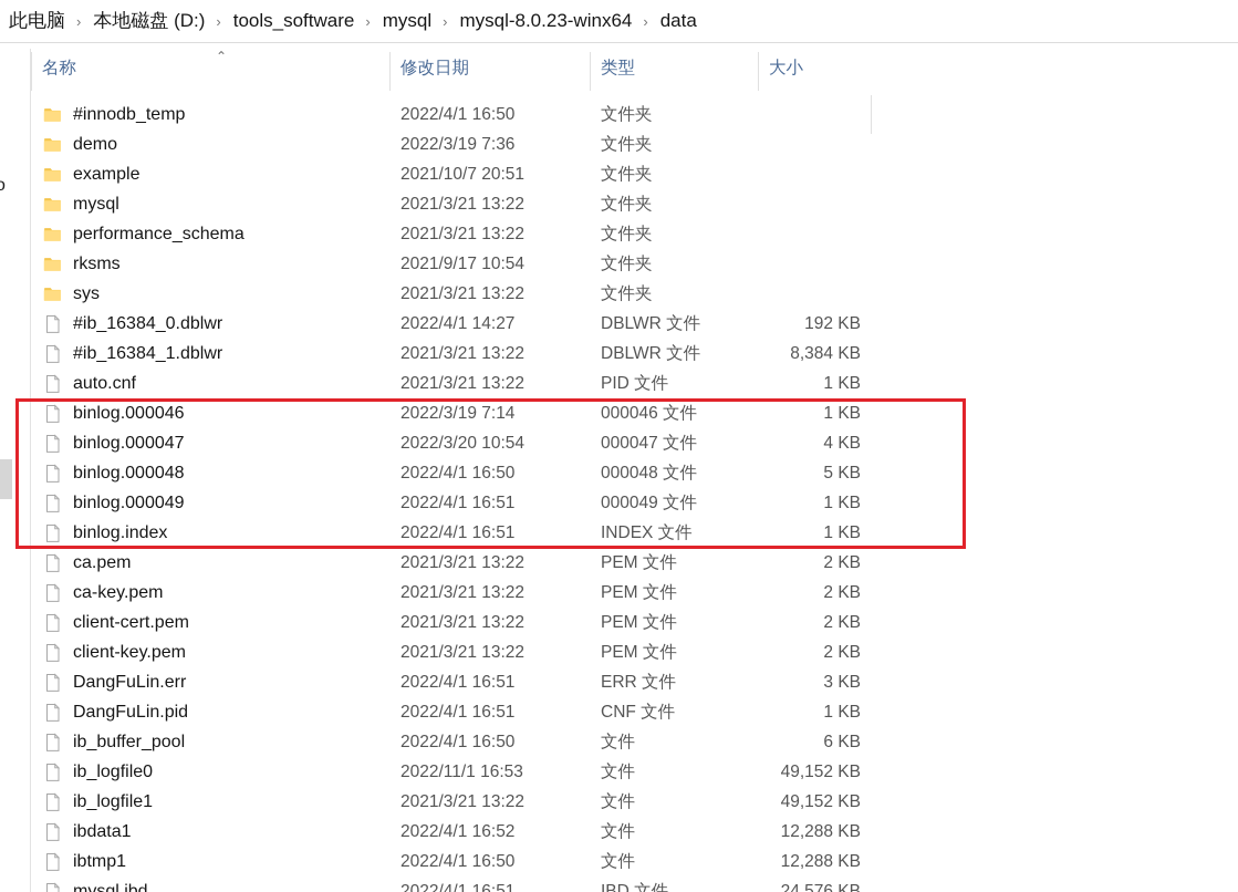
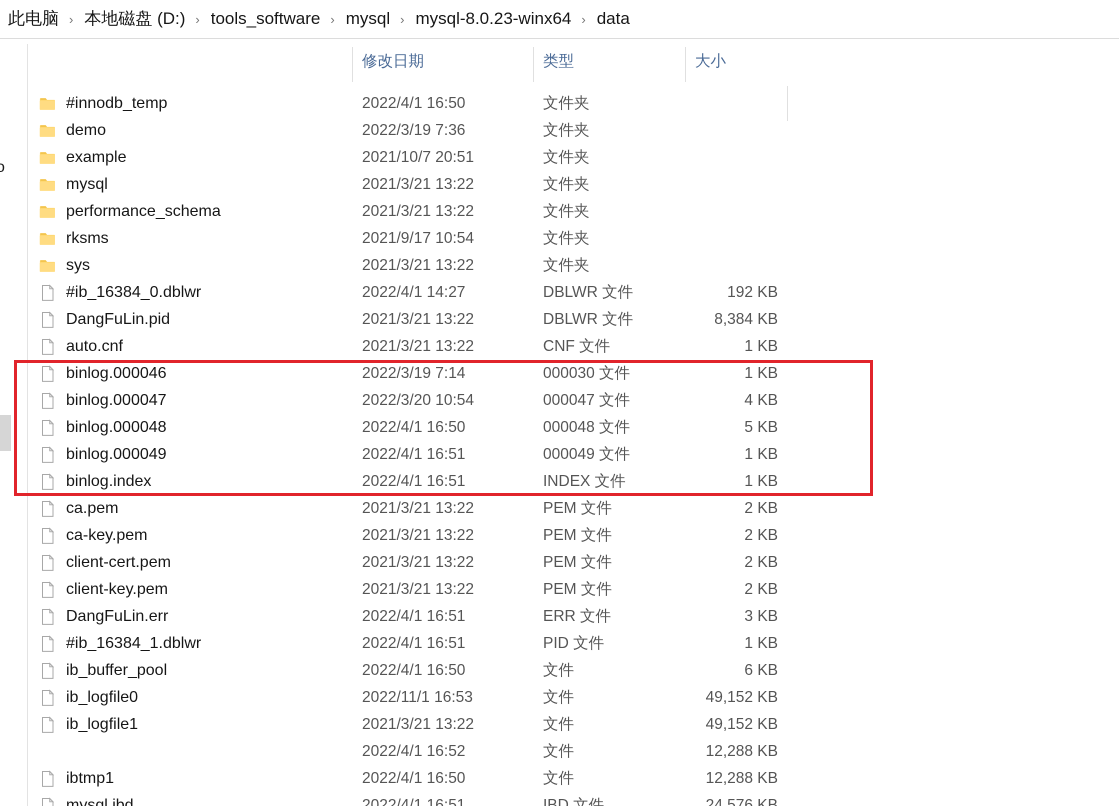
  此电脑
  ›
  本地磁盘 (D:)
  ›
  tools_software
  ›
  mysql
  ›
  mysql-8.0.23-winx64
  ›
  data
  o
- 名称
- ⌃
  修改日期
  类型
  大小
  #innodb_temp
  2022/4/1 16:50
  文件夹
  demo
  2022/3/19 7:36
  文件夹
  example
  2021/10/7 20:51
  文件夹
  mysql
  2021/3/21 13:22
  文件夹
  performance_schema
  2021/3/21 13:22
  文件夹
  rksms
  2021/9/17 10:54
  文件夹
  sys
  2021/3/21 13:22
  文件夹
  #ib_16384_0.dblwr
  2022/4/1 14:27
  DBLWR 文件
  192 KB
- #ib_16384_1.dblwr
+ DangFuLin.pid
  2021/3/21 13:22
  DBLWR 文件
  8,384 KB
  auto.cnf
  2021/3/21 13:22
- PID 文件
+ CNF 文件
  1 KB
  binlog.000046
  2022/3/19 7:14
- 000046 文件
+ 000030 文件
  1 KB
  binlog.000047
  2022/3/20 10:54
  000047 文件
  4 KB
  binlog.000048
  2022/4/1 16:50
  000048 文件
  5 KB
  binlog.000049
  2022/4/1 16:51
  000049 文件
  1 KB
  binlog.index
  2022/4/1 16:51
  INDEX 文件
  1 KB
  ca.pem
  2021/3/21 13:22
  PEM 文件
  2 KB
  ca-key.pem
  2021/3/21 13:22
  PEM 文件
  2 KB
  client-cert.pem
  2021/3/21 13:22
  PEM 文件
  2 KB
  client-key.pem
  2021/3/21 13:22
  PEM 文件
  2 KB
  DangFuLin.err
  2022/4/1 16:51
  ERR 文件
  3 KB
- DangFuLin.pid
+ #ib_16384_1.dblwr
  2022/4/1 16:51
- CNF 文件
+ PID 文件
  1 KB
  ib_buffer_pool
  2022/4/1 16:50
  文件
  6 KB
  ib_logfile0
  2022/11/1 16:53
  文件
  49,152 KB
  ib_logfile1
  2021/3/21 13:22
  文件
  49,152 KB
- ibdata1
  2022/4/1 16:52
  文件
  12,288 KB
  ibtmp1
  2022/4/1 16:50
  文件
  12,288 KB
  mysql.ibd
  2022/4/1 16:51
  24,576 KB
